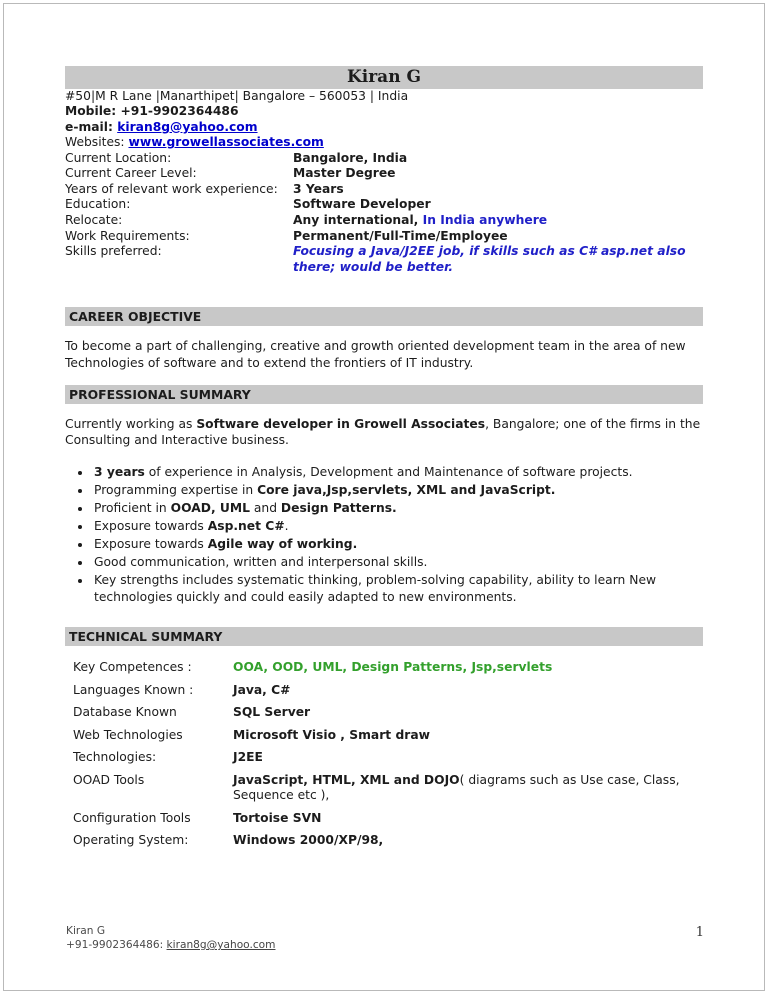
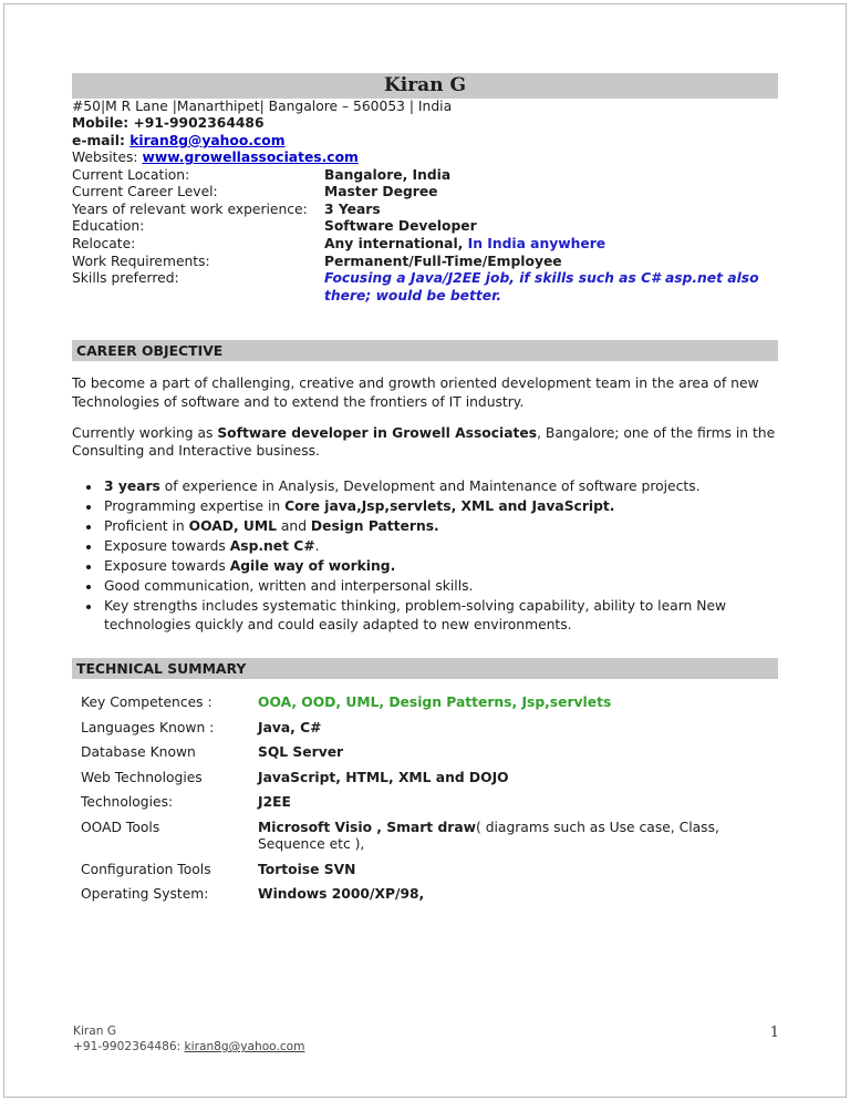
  Kiran G
  #50|M R Lane |Manarthipet| Bangalore – 560053 | India
  Mobile: +91-9902364486
  e-mail: kiran8g@yahoo.com
  Websites: www.growellassociates.com
  Current Location:
  Bangalore, India
  Current Career Level:
  Master Degree
  Years of relevant work experience:
  3 Years
  Education:
  Software Developer
  Relocate:
  Any international, In India anywhere
  Work Requirements:
  Permanent/Full-Time/Employee
  Skills preferred:
  Focusing a Java/J2EE job, if skills such as C# asp.net also there; would be better.
  CAREER OBJECTIVE
  To become a part of challenging, creative and growth oriented development team in the area of new Technologies of software and to extend the frontiers of IT industry.
- PROFESSIONAL SUMMARY
  Currently working as Software developer in Growell Associates, Bangalore; one of the firms in the Consulting and Interactive business.
  3 years of experience in Analysis, Development and Maintenance of software projects.
  Programming expertise in Core java,Jsp,servlets, XML and JavaScript.
  Proficient in OOAD, UML and Design Patterns.
  Exposure towards Asp.net C#.
  Exposure towards Agile way of working.
  Good communication, written and interpersonal skills.
  Key strengths includes systematic thinking, problem-solving capability, ability to learn New technologies quickly and could easily adapted to new environments.
  TECHNICAL SUMMARY
  Key Competences :
  OOA, OOD, UML, Design Patterns, Jsp,servlets
  Languages Known :
  Java, C#
  Database Known
  SQL Server
  Web Technologies
- Microsoft Visio , Smart draw
+ JavaScript, HTML, XML and DOJO
  Technologies:
  J2EE
  OOAD Tools
- JavaScript, HTML, XML and DOJO( diagrams such as Use case, Class, Sequence etc ),
+ Microsoft Visio , Smart draw( diagrams such as Use case, Class, Sequence etc ),
  Configuration Tools
  Tortoise SVN
  Operating System:
  Windows 2000/XP/98,
  Kiran G
  +91-9902364486: kiran8g@yahoo.com
  1
